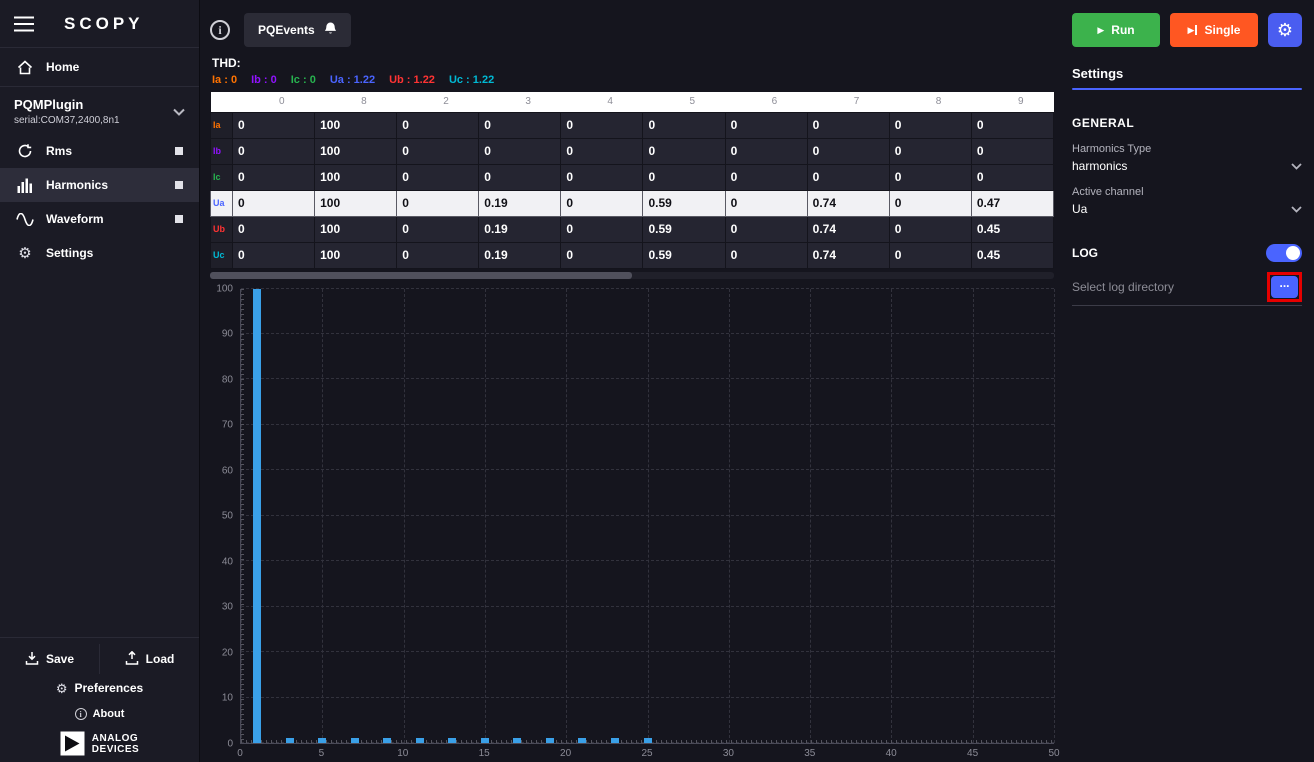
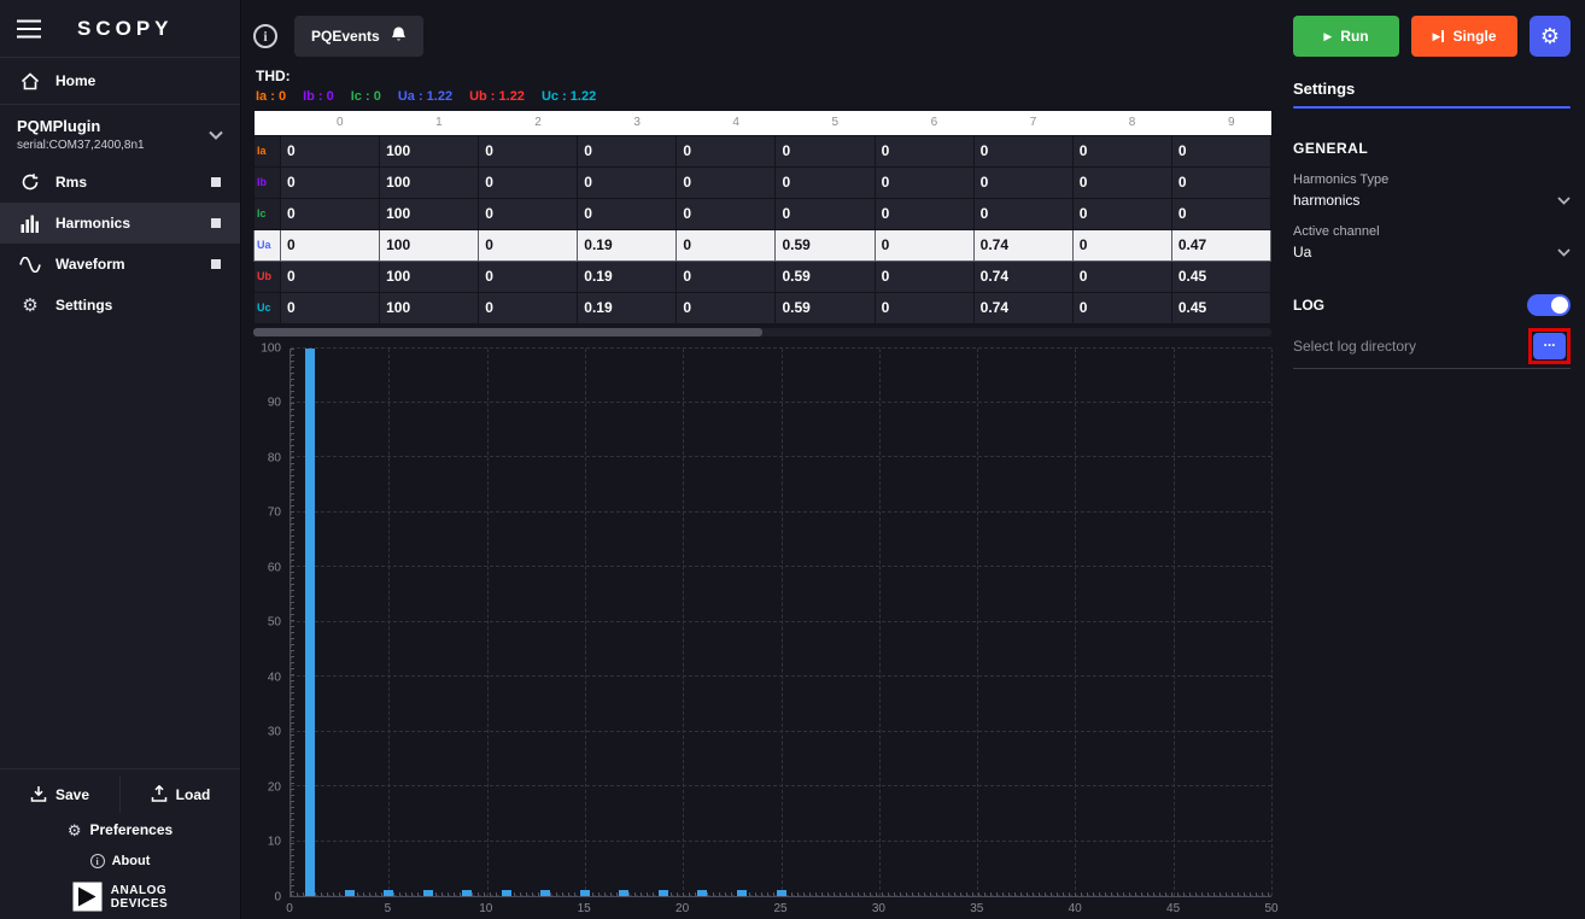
  SCOPY
  Home
  PQMPlugin
  serial:COM37,2400,8n1
  Rms
  Harmonics
  Waveform
  ⚙
  Settings
  Save
  Load
  ⚙
  Preferences
  i
  About
  ANALOG
  DEVICES
  i
  PQEvents
  THD:
  Ia : 0
  Ib : 0
  Ic : 0
  Ua : 1.22
  Ub : 1.22
  Uc : 1.22
- 	0	8	2	3	4	5	6	7	8	9
+ 	0	1	2	3	4	5	6	7	8	9
  Ia	0	100	0	0	0	0	0	0	0	0
  Ib	0	100	0	0	0	0	0	0	0	0
  Ic	0	100	0	0	0	0	0	0	0	0
  Ua	0	100	0	0.19	0	0.59	0	0.74	0	0.47
  Ub	0	100	0	0.19	0	0.59	0	0.74	0	0.45
  Uc	0	100	0	0.19	0	0.59	0	0.74	0	0.45
  0
  10
  20
  30
  40
  50
  60
  70
  80
  90
  100
  0
  5
  10
  15
  20
  25
  30
  35
  40
  45
  50
  ▶
  Run
  ▶
  Single
  ⚙
  Settings
  GENERAL
  Harmonics Type
  harmonics
  Active channel
  Ua
  LOG
  Select log directory
  ...
